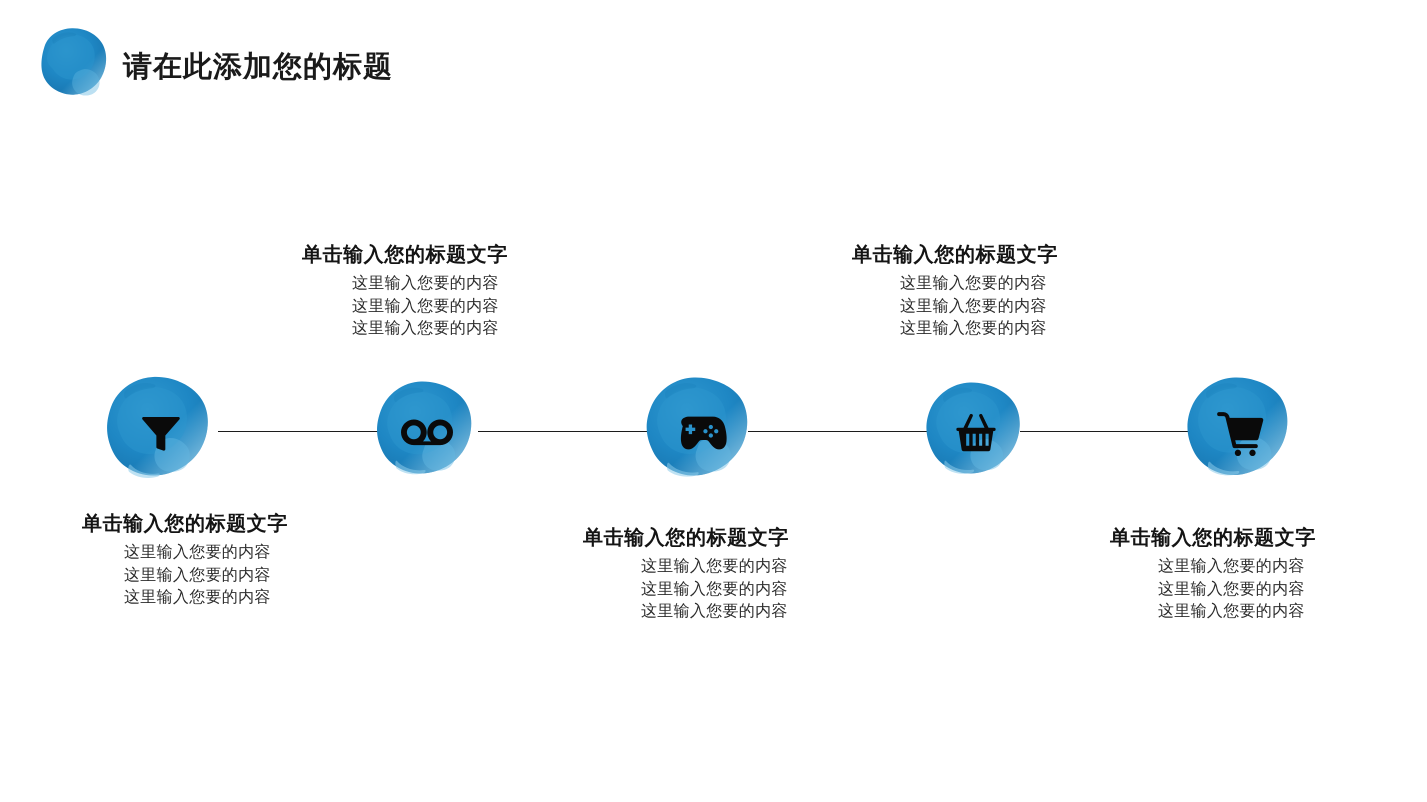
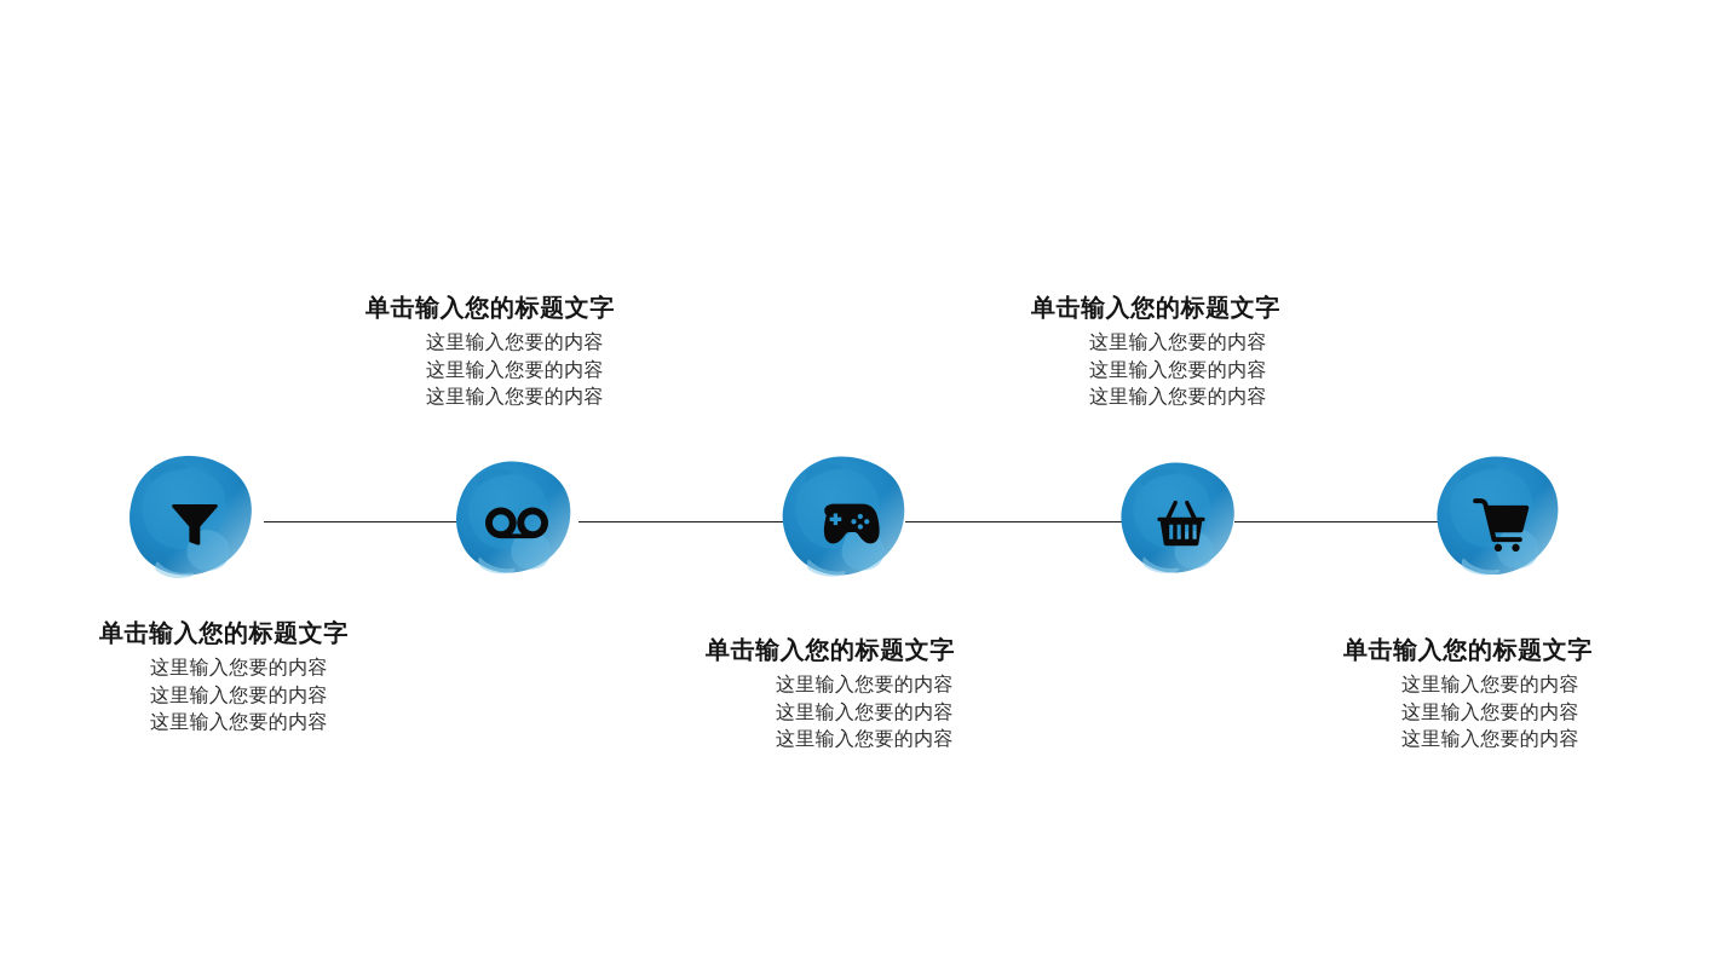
- 请在此添加您的标题
  单击输入您的标题文字
  这里输入您要的内容
  这里输入您要的内容
  这里输入您要的内容
  单击输入您的标题文字
  这里输入您要的内容
  这里输入您要的内容
  这里输入您要的内容
  单击输入您的标题文字
  这里输入您要的内容
  这里输入您要的内容
  这里输入您要的内容
  单击输入您的标题文字
  这里输入您要的内容
  这里输入您要的内容
  这里输入您要的内容
  单击输入您的标题文字
  这里输入您要的内容
  这里输入您要的内容
  这里输入您要的内容
